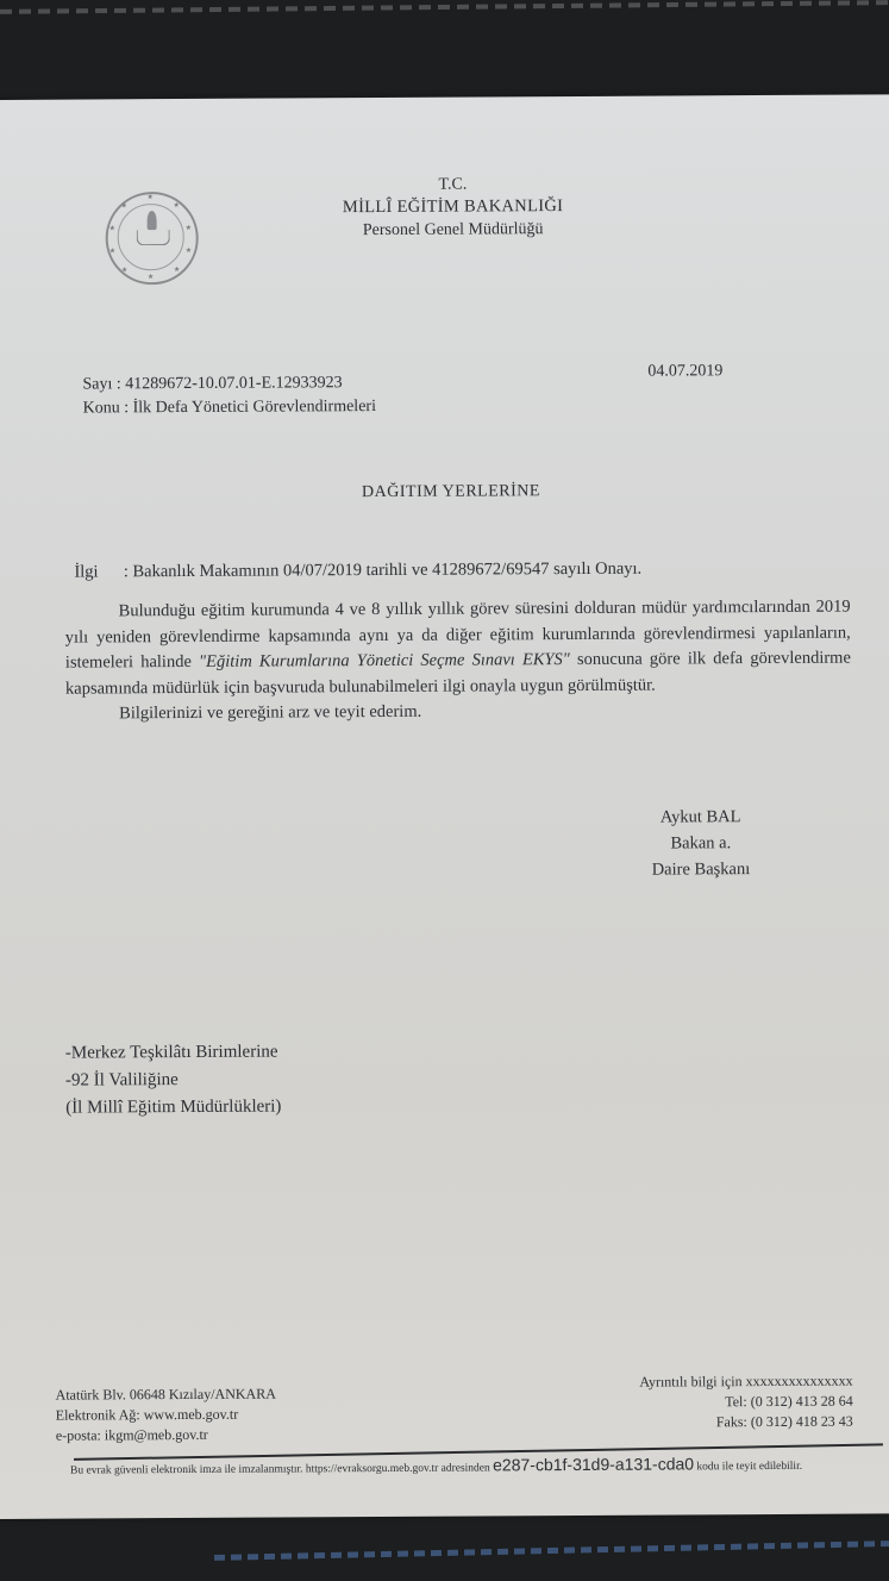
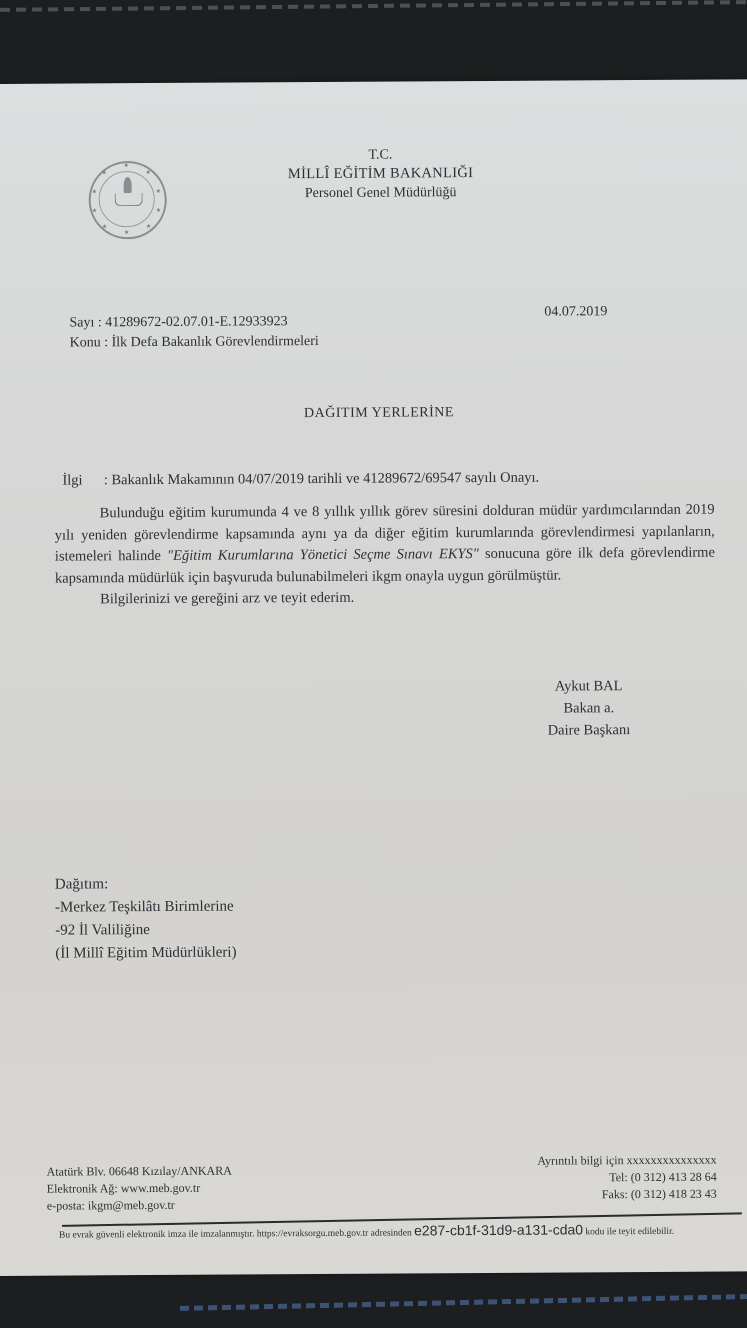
  T.C.
  MİLLÎ EĞİTİM BAKANLIĞI
  Personel Genel Müdürlüğü
- Sayı : 41289672-10.07.01-E.12933923
+ Sayı : 41289672-02.07.01-E.12933923
- Konu : İlk Defa Yönetici Görevlendirmeleri
+ Konu : İlk Defa Bakanlık Görevlendirmeleri
  04.07.2019
  DAĞITIM YERLERİNE
  İlgi : Bakanlık Makamının 04/07/2019 tarihli ve 41289672/69547 sayılı Onayı.
- Bulunduğu eğitim kurumunda 4 ve 8 yıllık yıllık görev süresini dolduran müdür yardımcılarından 2019 yılı yeniden görevlendirme kapsamında aynı ya da diğer eğitim kurumlarında görevlendirmesi yapılanların, istemeleri halinde "Eğitim Kurumlarına Yönetici Seçme Sınavı EKYS" sonucuna göre ilk defa görevlendirme kapsamında müdürlük için başvuruda bulunabilmeleri ilgi onayla uygun görülmüştür.
+ Bulunduğu eğitim kurumunda 4 ve 8 yıllık yıllık görev süresini dolduran müdür yardımcılarından 2019 yılı yeniden görevlendirme kapsamında aynı ya da diğer eğitim kurumlarında görevlendirmesi yapılanların, istemeleri halinde "Eğitim Kurumlarına Yönetici Seçme Sınavı EKYS" sonucuna göre ilk defa görevlendirme kapsamında müdürlük için başvuruda bulunabilmeleri ikgm onayla uygun görülmüştür.
  Bilgilerinizi ve gereğini arz ve teyit ederim.
  Aykut BAL
  Bakan a.
  Daire Başkanı
+ Dağıtım:
  -Merkez Teşkilâtı Birimlerine
  -92 İl Valiliğine
  (İl Millî Eğitim Müdürlükleri)
  Atatürk Blv. 06648 Kızılay/ANKARA
  Elektronik Ağ: www.meb.gov.tr
  e-posta: ikgm@meb.gov.tr
  Ayrıntılı bilgi için xxxxxxxxxxxxxxx
  Tel: (0 312) 413 28 64
  Faks: (0 312) 418 23 43
  Bu evrak güvenli elektronik imza ile imzalanmıştır. https://evraksorgu.meb.gov.tr adresinden e287-cb1f-31d9-a131-cda0 kodu ile teyit edilebilir.
